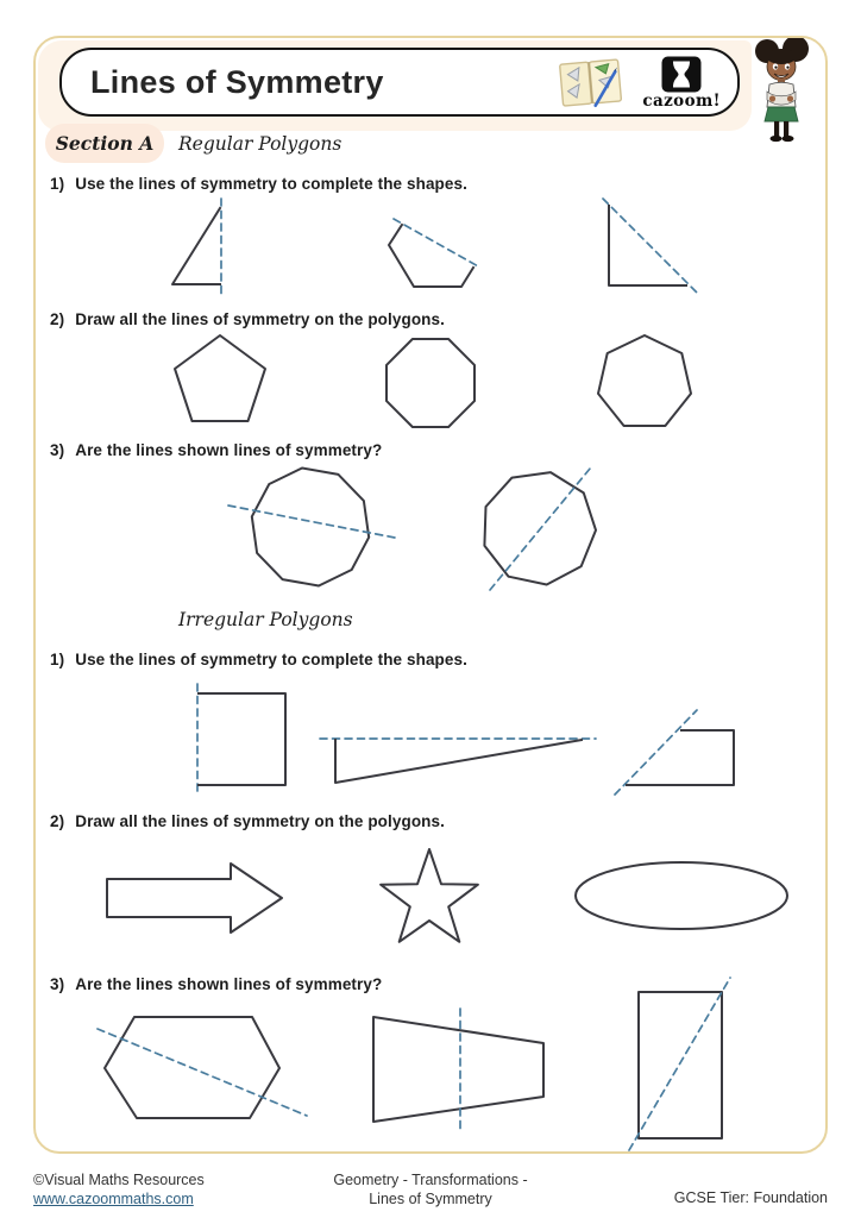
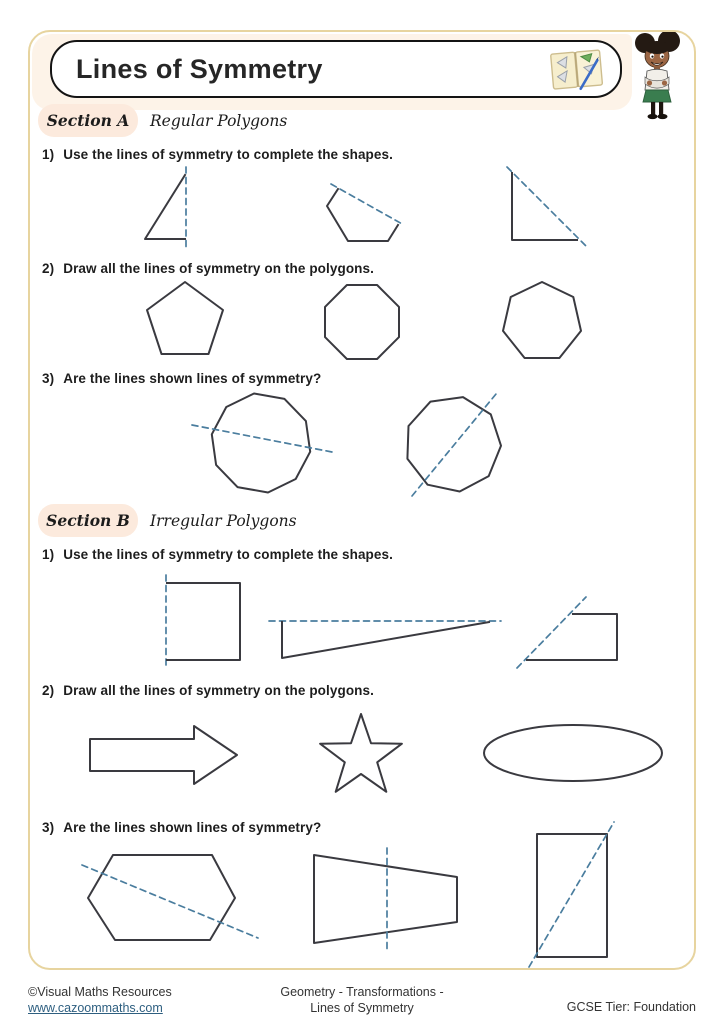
  Lines of Symmetry
- cazoom!
  Section A
  Regular Polygons
  1)
  Use the lines of symmetry to complete the shapes.
  2)
  Draw all the lines of symmetry on the polygons.
  3)
  Are the lines shown lines of symmetry?
+ Section B
  Irregular Polygons
  1)
  Use the lines of symmetry to complete the shapes.
  2)
  Draw all the lines of symmetry on the polygons.
  3)
  Are the lines shown lines of symmetry?
  ©Visual Maths Resources
  www.cazoommaths.com
  Geometry - Transformations -
  Lines of Symmetry
  GCSE Tier: Foundation
